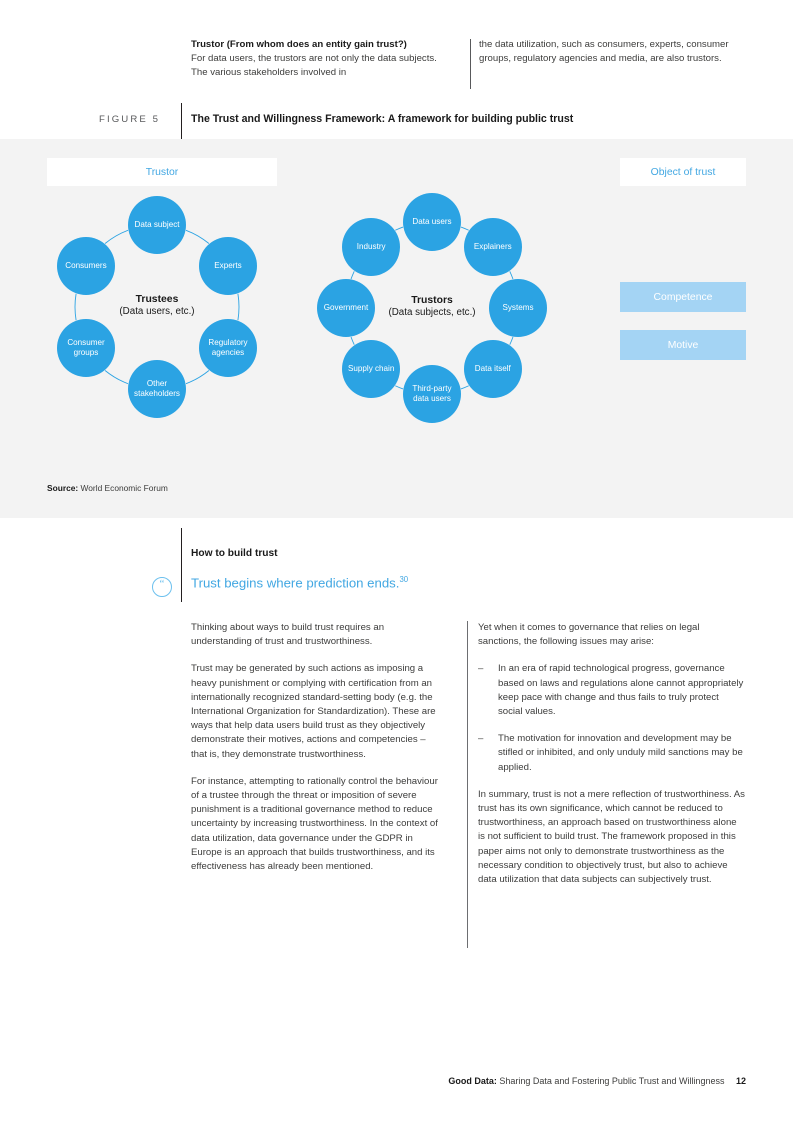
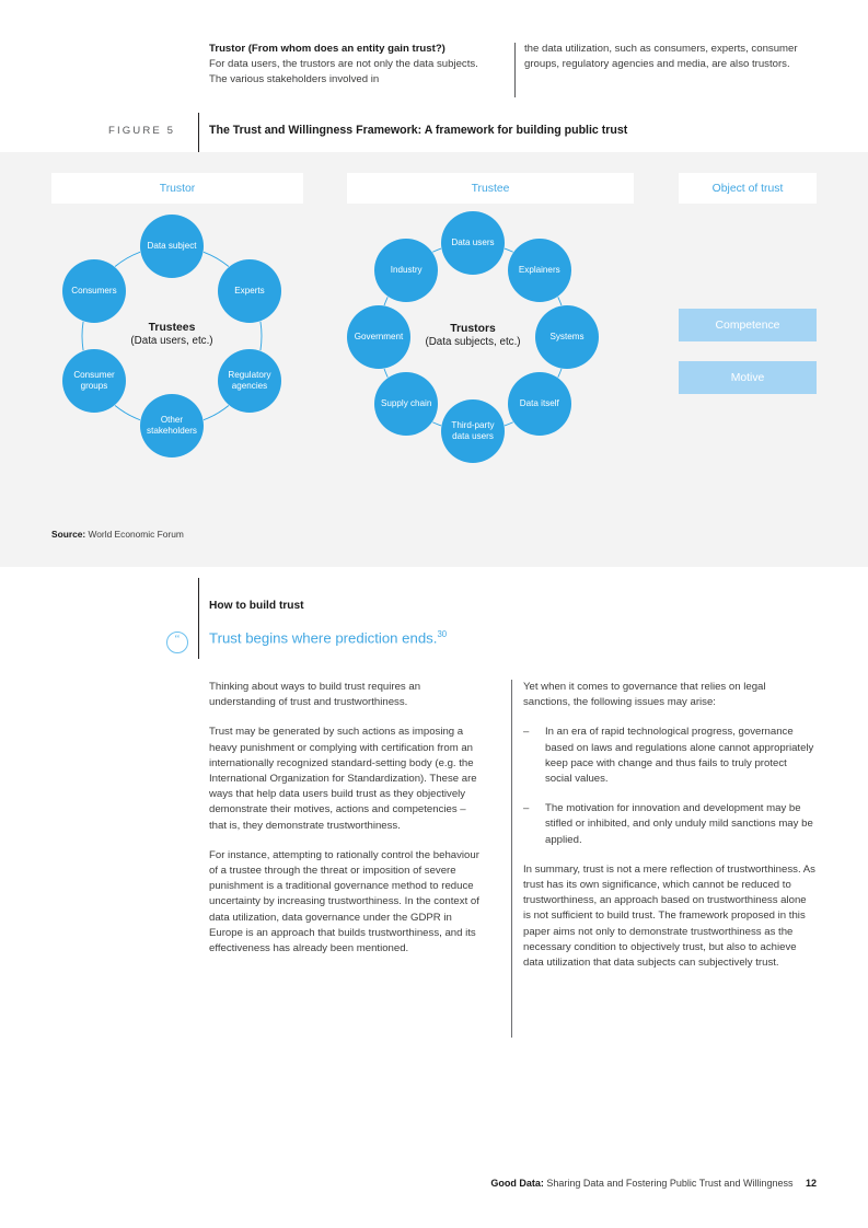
  Trustor (From whom does an entity gain trust?)
  For data users, the trustors are not only the data subjects. The various stakeholders involved in
  the data utilization, such as consumers, experts, consumer groups, regulatory agencies and media, are also trustors.
  FIGURE 5
  The Trust and Willingness Framework: A framework for building public trust
  Trustor
+ Trustee
  Object of trust
  Competence
  Motive
  Data subject
  Experts
  Regulatory agencies
  Other stakeholders
  Consumer groups
  Consumers
  Trustees
  (Data users, etc.)
  Data users
  Explainers
  Systems
  Data itself
  Third-party data users
  Supply chain
  Government
  Industry
  Trustors
  (Data subjects, etc.)
  Source: World Economic Forum
  How to build trust
  “
  Trust begins where prediction ends.30
  Thinking about ways to build trust requires an understanding of trust and trustworthiness.
  Trust may be generated by such actions as imposing a heavy punishment or complying with certification from an internationally recognized standard-setting body (e.g. the International Organization for Standardization). These are ways that help data users build trust as they objectively demonstrate their motives, actions and competencies – that is, they demonstrate trustworthiness.
  For instance, attempting to rationally control the behaviour of a trustee through the threat or imposition of severe punishment is a traditional governance method to reduce uncertainty by increasing trustworthiness. In the context of data utilization, data governance under the GDPR in Europe is an approach that builds trustworthiness, and its effectiveness has already been mentioned.
  Yet when it comes to governance that relies on legal sanctions, the following issues may arise:
  –
  In an era of rapid technological progress, governance based on laws and regulations alone cannot appropriately keep pace with change and thus fails to truly protect social values.
  –
  The motivation for innovation and development may be stifled or inhibited, and only unduly mild sanctions may be applied.
  In summary, trust is not a mere reflection of trustworthiness. As trust has its own significance, which cannot be reduced to trustworthiness, an approach based on trustworthiness alone is not sufficient to build trust. The framework proposed in this paper aims not only to demonstrate trustworthiness as the necessary condition to objectively trust, but also to achieve data utilization that data subjects can subjectively trust.
  Good Data: Sharing Data and Fostering Public Trust and Willingness 12
